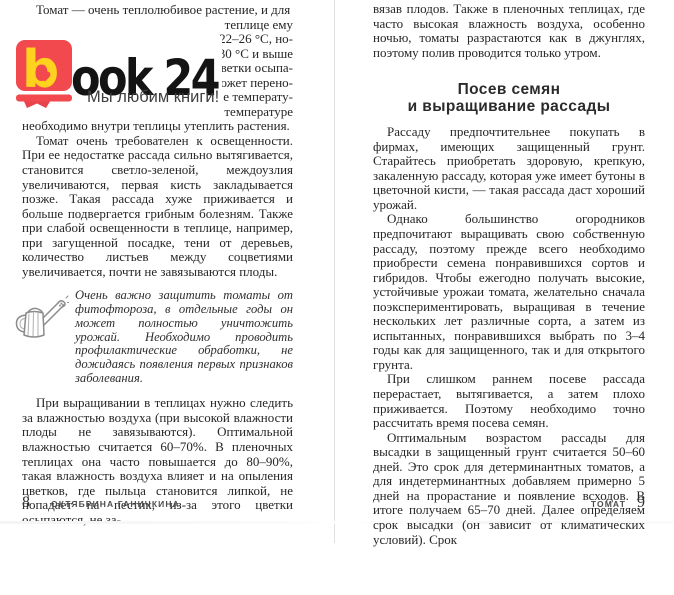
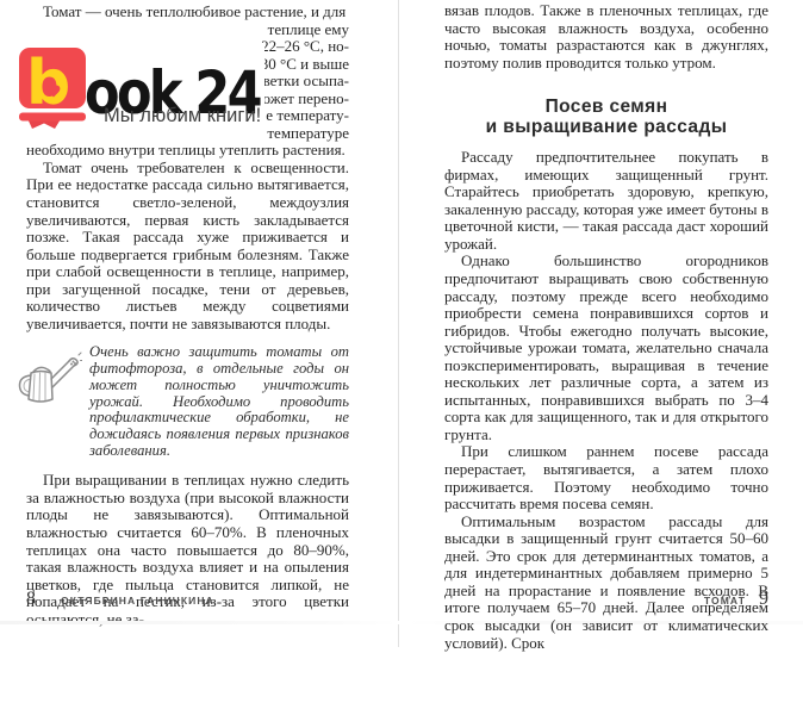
  Томат — очень теплолюбивое растение, и для
  теплице ему
  22–26 °С, но-
  30 °С и выше
  ветки осыпа-
  ожет перено-
  е температу-
  температуре
  необходимо внутри теплицы утеплить растения.
  Томат очень требователен к освещенности. При ее недостатке рассада сильно вытягивается, становится светло-зеленой, междоузлия увеличиваются, первая кисть закладывается позже. Такая рассада хуже приживается и больше подвергается грибным болезням. Также при слабой освещенности в теплице, например, при загущенной посадке, тени от деревьев, количество листьев между соцветиями увеличивается, почти не завязываются плоды.
  Очень важно защитить томаты от фитофтороза, в отдельные годы он может полностью уничтожить урожай. Необходимо проводить профилактические обработки, не дожидаясь появления первых признаков заболевания.
  При выращивании в теплицах нужно следить за влажностью воздуха (при высокой влажности плоды не завязываются). Оптимальной влажностью считается 60–70%. В пленочных теплицах она часто повышается до 80–90%, такая влажность воздуха влияет и на опыления цветков, где пыльца становится липкой, не попадает на пестик, из-за этого цветки осыпаются, не за-
  8
  ОКТЯБРИНА ГАНИЧКИНА
  вязав плодов. Также в пленочных теплицах, где часто высокая влажность воздуха, особенно ночью, томаты разрастаются как в джунглях, поэтому полив проводится только утром.
  Посев семян
  и выращивание рассады
  Рассаду предпочтительнее покупать в фирмах, имеющих защищенный грунт. Старайтесь приобретать здоровую, крепкую, закаленную рассаду, которая уже имеет бутоны в цветочной кисти, — такая рассада даст хороший урожай.
- Однако большинство огородников предпочитают выращивать свою собственную рассаду, поэтому прежде всего необходимо приобрести семена понравившихся сортов и гибридов. Чтобы ежегодно получать высокие, устойчивые урожаи томата, желательно сначала поэкспериментировать, выращивая в течение нескольких лет различные сорта, а затем из испытанных, понравившихся выбрать по 3–4 годы как для защищенного, так и для открытого грунта.
+ Однако большинство огородников предпочитают выращивать свою собственную рассаду, поэтому прежде всего необходимо приобрести семена понравившихся сортов и гибридов. Чтобы ежегодно получать высокие, устойчивые урожаи томата, желательно сначала поэкспериментировать, выращивая в течение нескольких лет различные сорта, а затем из испытанных, понравившихся выбрать по 3–4 сорта как для защищенного, так и для открытого грунта.
  При слишком раннем посеве рассада перерастает, вытягивается, а затем плохо приживается. Поэтому необходимо точно рассчитать время посева семян.
  Оптимальным возрастом рассады для высадки в защищенный грунт считается 50–60 дней. Это срок для детерминантных томатов, а для индетерминантных добавляем примерно 5 дней на прорастание и появление всходов. В итоге получаем 65–70 дней. Далее определяем срок высадки (он зависит от климатических условий). Срок
  ТОМАТ
  9
  b
  ook 24
  Мы любим книги!
